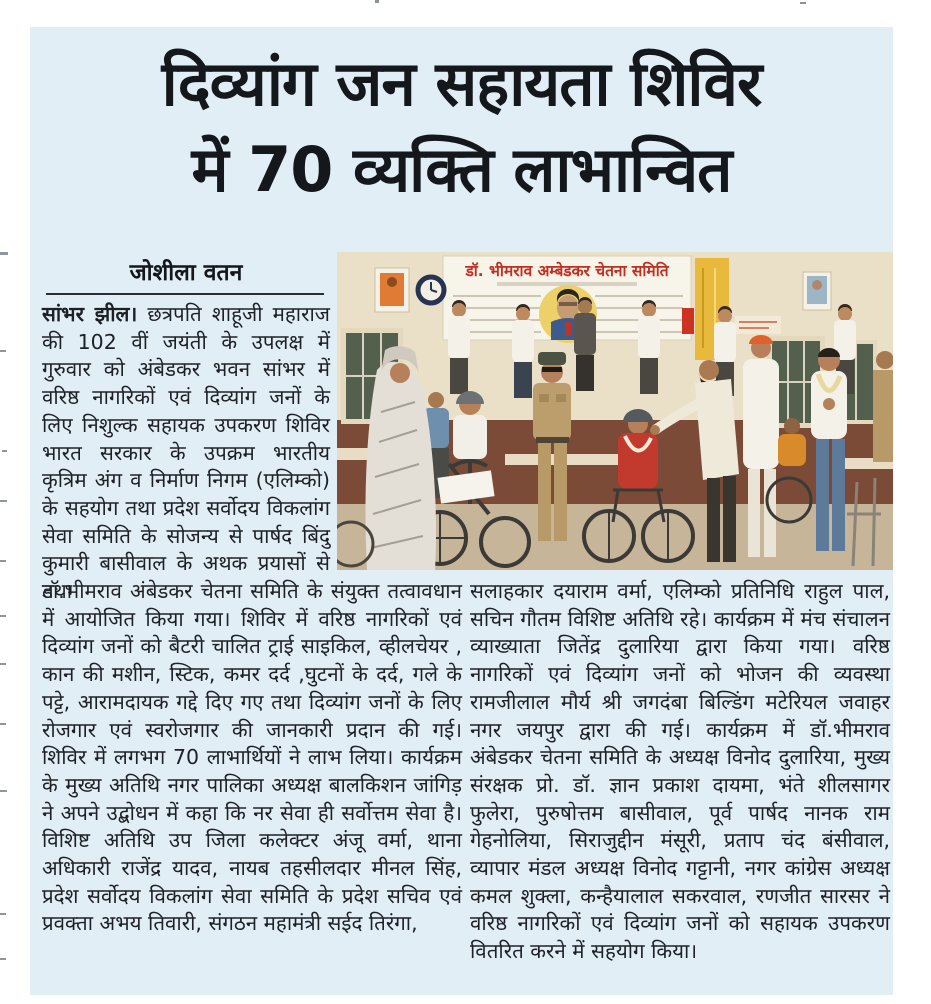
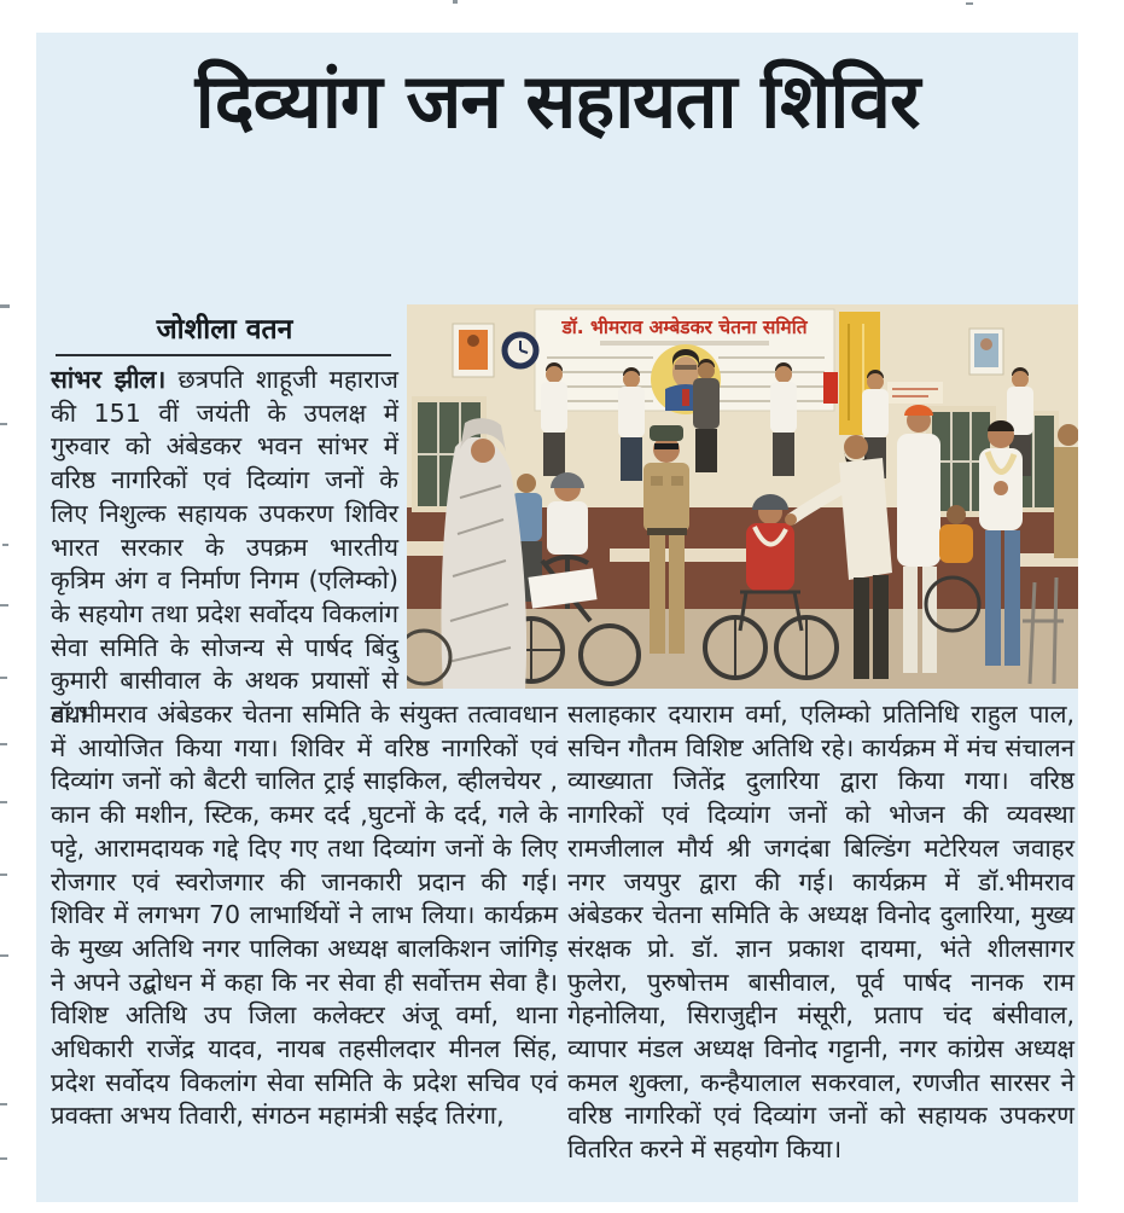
  दिव्यांग जन सहायता शिविर
- में 70 व्यक्ति लाभान्वित
  जोशीला वतन
- सांभर झील। छत्रपति शाहूजी महाराज की 102 वीं जयंती के उपलक्ष में गुरुवार को अंबेडकर भवन सांभर में वरिष्ठ नागरिकों एवं दिव्यांग जनों के लिए निशुल्क सहायक उपकरण शिविर भारत सरकार के उपक्रम भारतीय कृत्रिम अंग व निर्माण निगम (एलिम्को) के सहयोग तथा प्रदेश सर्वोदय विकलांग सेवा समिति के सोजन्य से पार्षद बिंदु कुमारी बासीवाल के अथक प्रयासों से तथा
+ सांभर झील। छत्रपति शाहूजी महाराज की 151 वीं जयंती के उपलक्ष में गुरुवार को अंबेडकर भवन सांभर में वरिष्ठ नागरिकों एवं दिव्यांग जनों के लिए निशुल्क सहायक उपकरण शिविर भारत सरकार के उपक्रम भारतीय कृत्रिम अंग व निर्माण निगम (एलिम्को) के सहयोग तथा प्रदेश सर्वोदय विकलांग सेवा समिति के सोजन्य से पार्षद बिंदु कुमारी बासीवाल के अथक प्रयासों से तथा
  डॉ. भीमराव अम्बेडकर चेतना समिति
  डॉ.भीमराव अंबेडकर चेतना समिति के संयुक्त तत्वावधान में आयोजित किया गया। शिविर में वरिष्ठ नागरिकों एवं दिव्यांग जनों को बैटरी चालित ट्राई साइकिल, व्हीलचेयर , कान की मशीन, स्टिक, कमर दर्द ,घुटनों के दर्द, गले के पट्टे, आरामदायक गद्दे दिए गए तथा दिव्यांग जनों के लिए रोजगार एवं स्वरोजगार की जानकारी प्रदान की गई। शिविर में लगभग 70 लाभार्थियों ने लाभ लिया। कार्यक्रम के मुख्य अतिथि नगर पालिका अध्यक्ष बालकिशन जांगिड़ ने अपने उद्बोधन में कहा कि नर सेवा ही सर्वोत्तम सेवा है। विशिष्ट अतिथि उप जिला कलेक्टर अंजू वर्मा, थाना अधिकारी राजेंद्र यादव, नायब तहसीलदार मीनल सिंह, प्रदेश सर्वोदय विकलांग सेवा समिति के प्रदेश सचिव एवं प्रवक्ता अभय तिवारी, संगठन महामंत्री सईद तिरंगा,
  सलाहकार दयाराम वर्मा, एलिम्को प्रतिनिधि राहुल पाल, सचिन गौतम विशिष्ट अतिथि रहे। कार्यक्रम में मंच संचालन व्याख्याता जितेंद्र दुलारिया द्वारा किया गया। वरिष्ठ नागरिकों एवं दिव्यांग जनों को भोजन की व्यवस्था रामजीलाल मौर्य श्री जगदंबा बिल्डिंग मटेरियल जवाहर नगर जयपुर द्वारा की गई। कार्यक्रम में डॉ.भीमराव अंबेडकर चेतना समिति के अध्यक्ष विनोद दुलारिया, मुख्य संरक्षक प्रो. डॉ. ज्ञान प्रकाश दायमा, भंते शीलसागर फुलेरा, पुरुषोत्तम बासीवाल, पूर्व पार्षद नानक राम गेहनोलिया, सिराजुद्दीन मंसूरी, प्रताप चंद बंसीवाल, व्यापार मंडल अध्यक्ष विनोद गट्टानी, नगर कांग्रेस अध्यक्ष कमल शुक्ला, कन्हैयालाल सकरवाल, रणजीत सारसर ने वरिष्ठ नागरिकों एवं दिव्यांग जनों को सहायक उपकरण वितरित करने में सहयोग किया।
